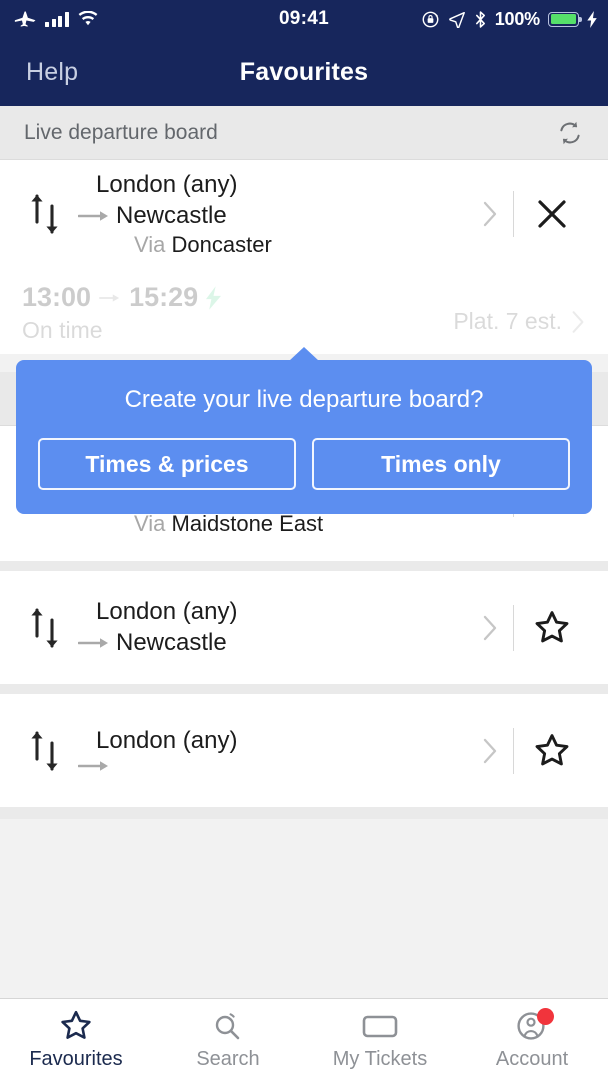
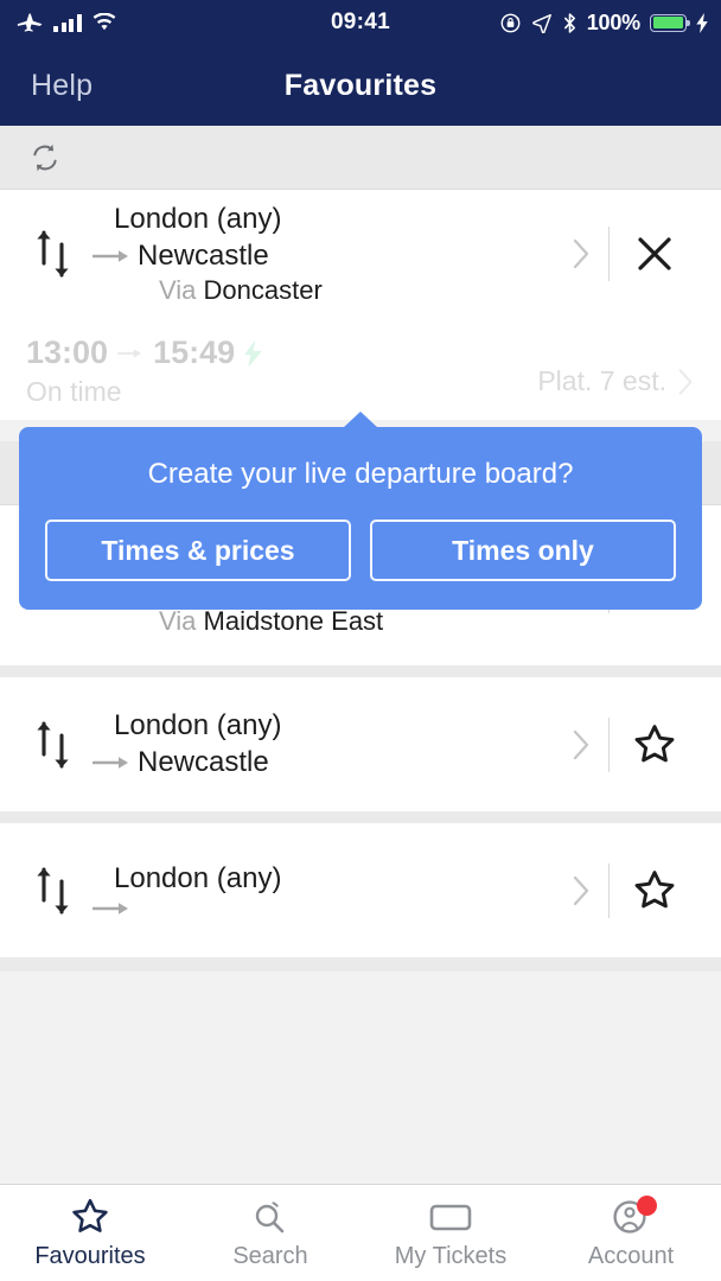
  09:41
  100%
  Help
  Favourites
- Live departure board
  London (any)
  Newcastle
  Via Doncaster
  13:00
- 15:29
+ 15:49
  On time
  Plat. 7 est.
  Create your live departure board?
  Times & prices
  Times only
  Via Maidstone East
  London (any)
  Newcastle
  London (any)
  Favourites
  Search
  My Tickets
  Account
